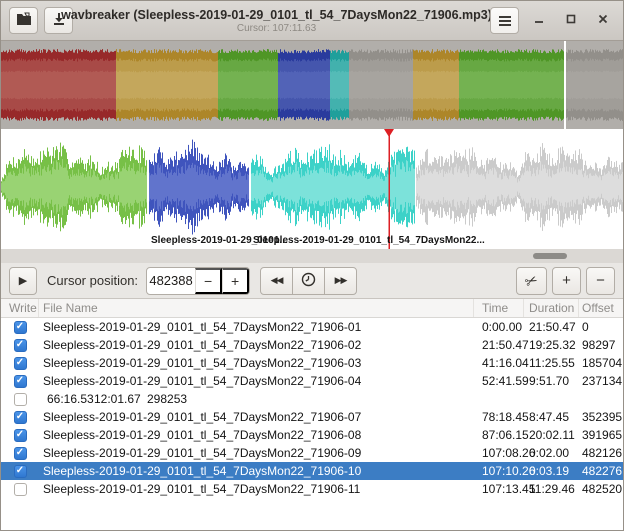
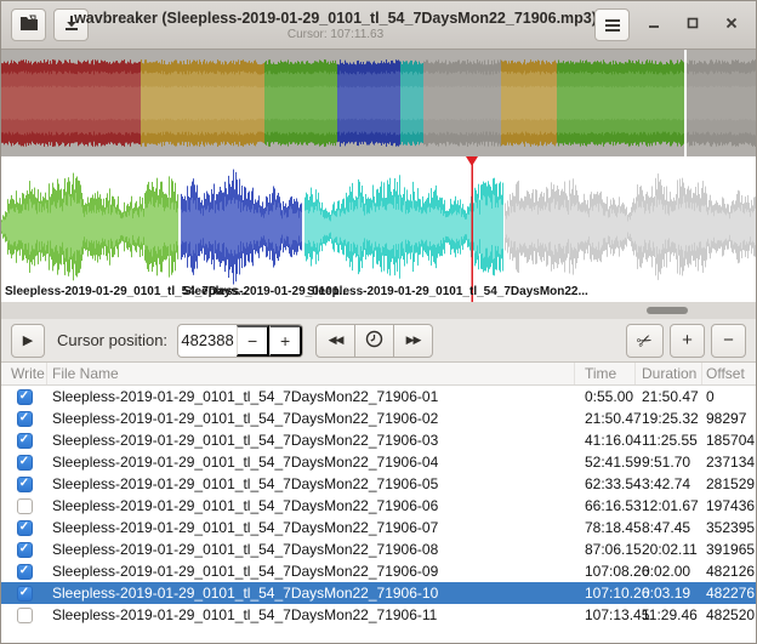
  wavbreaker (Sleepless-2019-01-29_0101_tl_54_7DaysMon22_71906.mp3
  Cursor: 107:11.63
+ Sleepless-2019-01-29_0101_tl_54_7Days...
  Sleepless-2019-01-29_0101...
  Sleepless-2019-01-29_0101_tl_54_7DaysMon22...
  ▶
  Cursor position:
  482388
  −
  +
  ◀◀
  ▶▶
  +
  −
  Write
  File Name
  Time
  Duration
  Offset
  Sleepless-2019-01-29_0101_tl_54_7DaysMon22_71906-01
- 0:00.00
+ 0:55.00
  21:50.47
  0
  Sleepless-2019-01-29_0101_tl_54_7DaysMon22_71906-02
  21:50.47
  19:25.32
  98297
  Sleepless-2019-01-29_0101_tl_54_7DaysMon22_71906-03
  41:16.04
  11:25.55
  185704
  Sleepless-2019-01-29_0101_tl_54_7DaysMon22_71906-04
  52:41.59
  9:51.70
  237134
+ Sleepless-2019-01-29_0101_tl_54_7DaysMon22_71906-05
+ 62:33.54
+ 3:42.74
+ 281529
+ Sleepless-2019-01-29_0101_tl_54_7DaysMon22_71906-06
  66:16.53
  12:01.67
- 298253
+ 197436
  Sleepless-2019-01-29_0101_tl_54_7DaysMon22_71906-07
  78:18.45
  8:47.45
  352395
  Sleepless-2019-01-29_0101_tl_54_7DaysMon22_71906-08
  87:06.15
  20:02.11
  391965
  Sleepless-2019-01-29_0101_tl_54_7DaysMon22_71906-09
  107:08.2
  0:02.00
  482126
  Sleepless-2019-01-29_0101_tl_54_7DaysMon22_71906-10
  107:10.2
  0:03.19
  482276
  Sleepless-2019-01-29_0101_tl_54_7DaysMon22_71906-11
  107:13.4
  11:29.46
  482520
